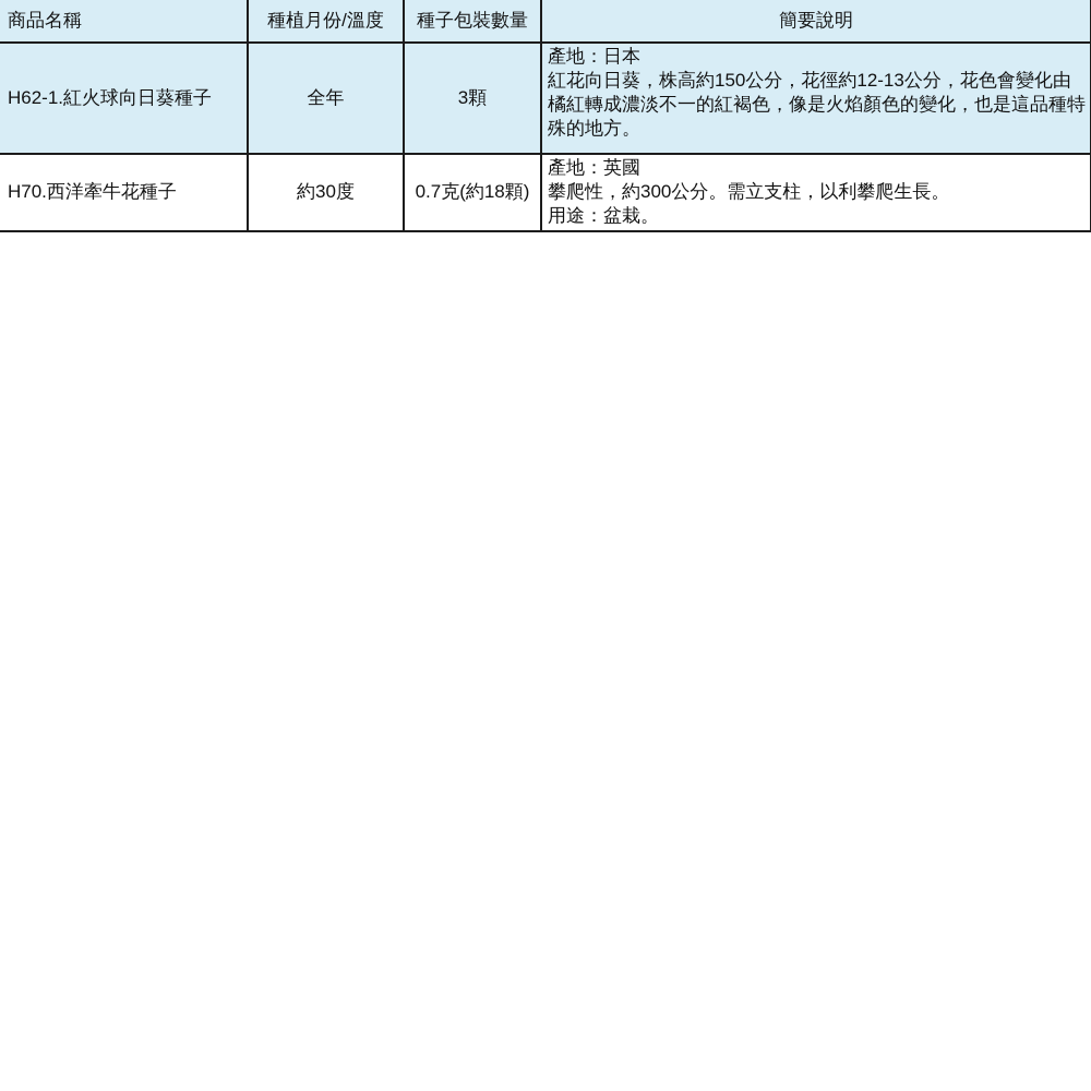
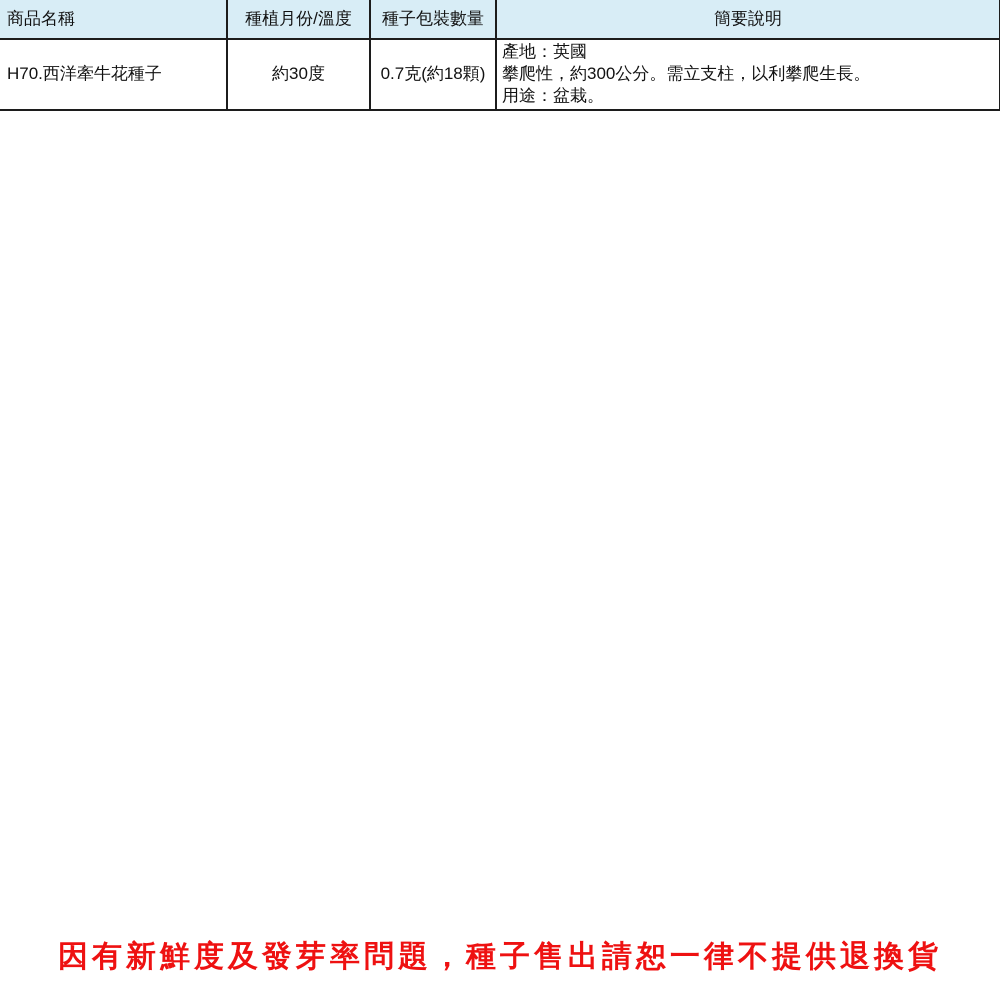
  商品名稱	種植月份/溫度	種子包裝數量	簡要說明
- H62-1.紅火球向日葵種子	全年	3顆	產地：日本 紅花向日葵，株高約150公分，花徑約12-13公分，花色會變化由橘紅轉成濃淡不一的紅褐色，像是火焰顏色的變化，也是這品種特殊的地方。
  H70.西洋牽牛花種子	約30度	0.7克(約18顆)	產地：英國 攀爬性，約300公分。需立支柱，以利攀爬生長。 用途：盆栽。
+ 因有新鮮度及發芽率問題，種子售出請恕一律不提供退換貨
